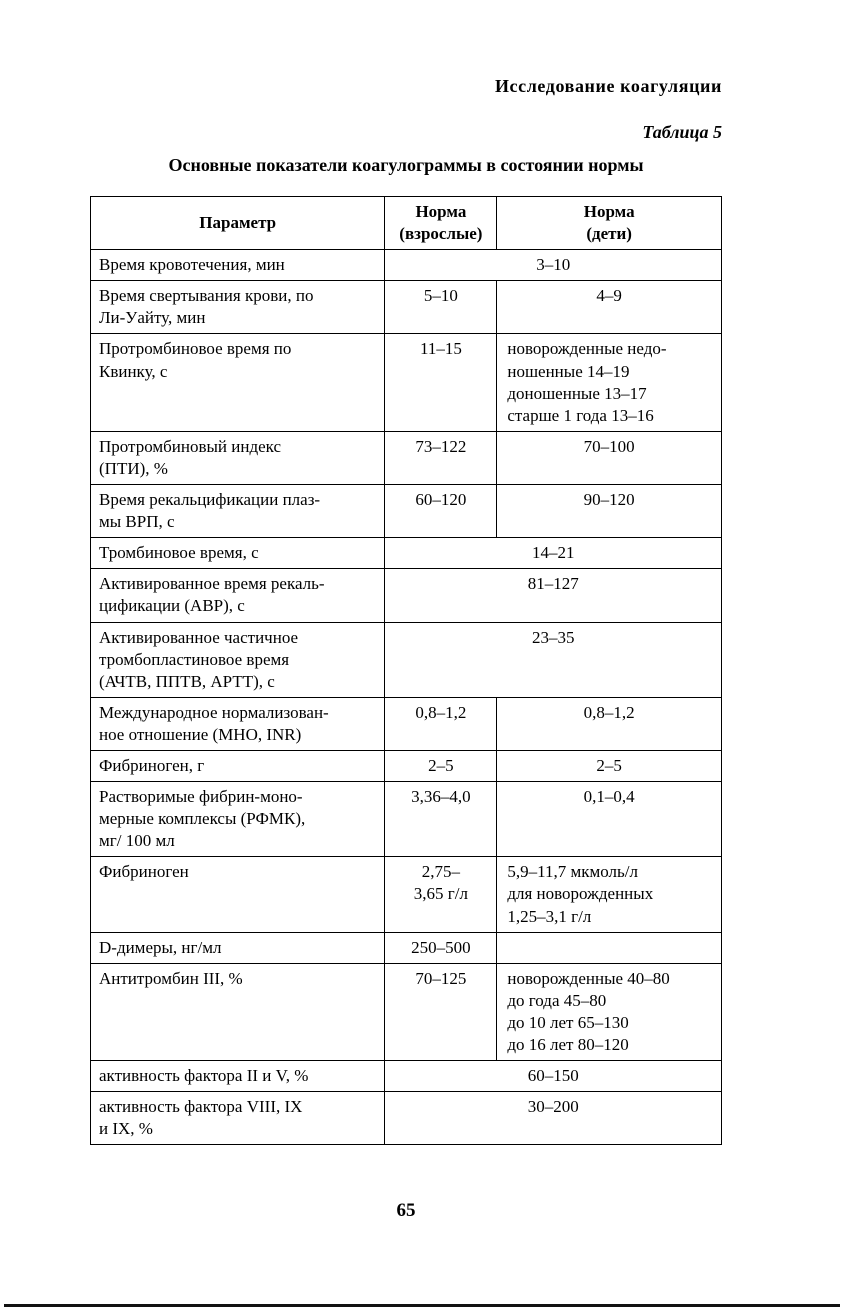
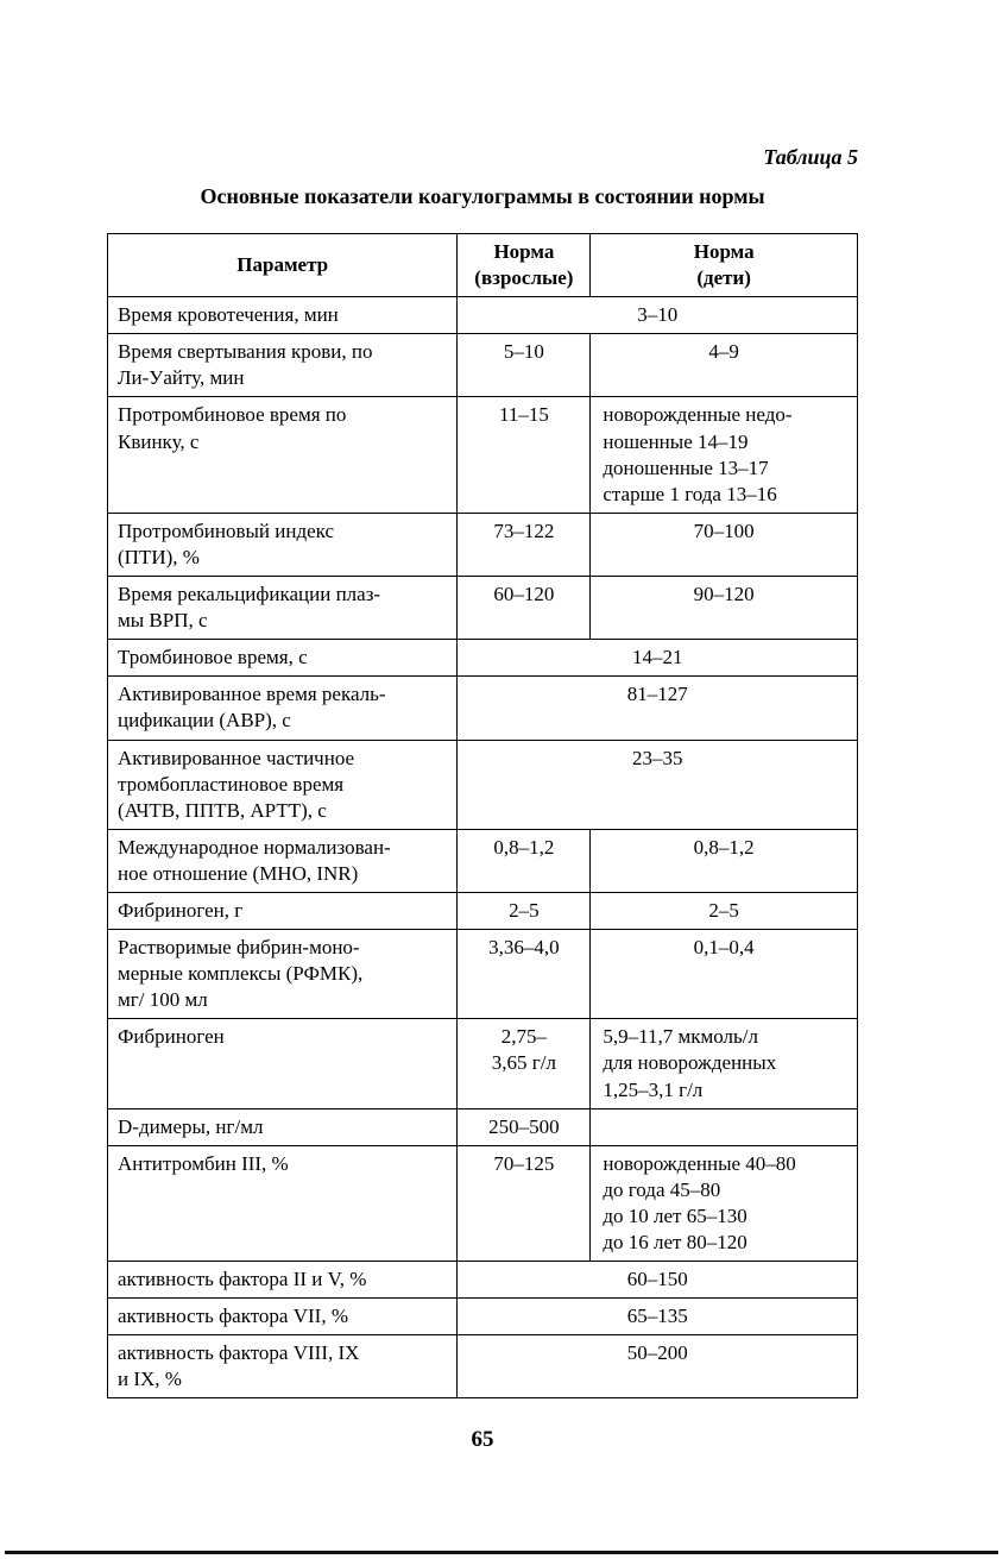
- Исследование коагуляции
  Таблица 5
  Основные показатели коагулограммы в состоянии нормы
  Параметр	Норма (взрослые)	Норма (дети)
  Время кровотечения, мин	3–10
  Время свертывания крови, по Ли-Уайту, мин	5–10	4–9
  Протромбиновое время по Квинку, с	11–15	новорожденные недо- ношенные 14–19 доношенные 13–17 старше 1 года 13–16
  Протромбиновый индекс (ПТИ), %	73–122	70–100
  Время рекальцификации плаз- мы ВРП, с	60–120	90–120
  Тромбиновое время, с	14–21
  Активированное время рекаль- цификации (АВР), с	81–127
  Активированное частичное тромбопластиновое время (АЧТВ, ППТВ, АРТТ), с	23–35
  Международное нормализован- ное отношение (МНО, INR)	0,8–1,2	0,8–1,2
  Фибриноген, г	2–5	2–5
  Растворимые фибрин-моно- мерные комплексы (РФМК), мг/ 100 мл	3,36–4,0	0,1–0,4
  Фибриноген	2,75– 3,65 г/л	5,9–11,7 мкмоль/л для новорожденных 1,25–3,1 г/л
  D-димеры, нг/мл	250–500
  Антитромбин III, %	70–125	новорожденные 40–80 до года 45–80 до 10 лет 65–130 до 16 лет 80–120
  активность фактора II и V, %	60–150
+ активность фактора VII, %	65–135
- активность фактора VIII, IX и IX, %	30–200
+ активность фактора VIII, IX и IX, %	50–200
  65
